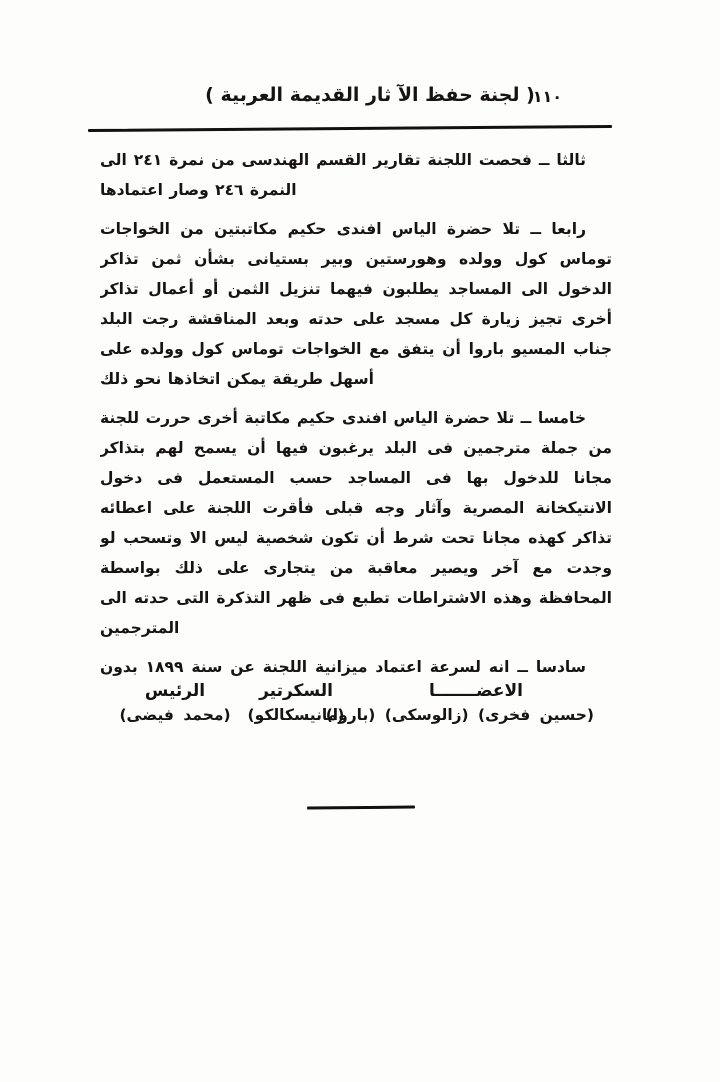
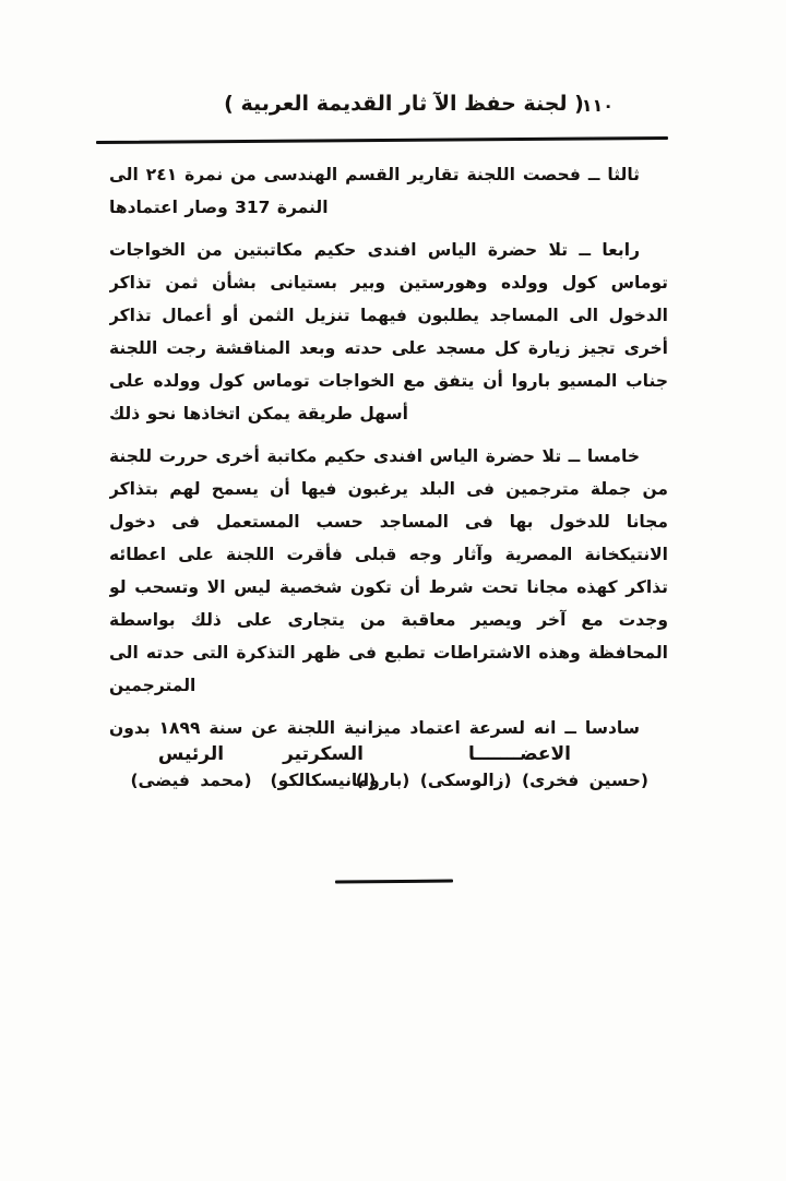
  ( لجنة حفظ الآ ثار القديمة العربية )
  ١١٠
- ثالثا ــ فحصت اللجنة تقارير القسم الهندسى من نمرة ٢٤١ الى النمرة ٢٤٦ وصار اعتمادها
+ ثالثا ــ فحصت اللجنة تقارير القسم الهندسى من نمرة ٢٤١ الى النمرة 317 وصار اعتمادها
- رابعا ــ تلا حضرة الياس افندى حكيم مكاتبتين من الخواجات توماس كول وولده وهورستين وبير بستيانى بشأن ثمن تذاكر الدخول الى المساجد يطلبون فيهما تنزيل الثمن أو أعمال تذاكر أخرى تجيز زيارة كل مسجد على حدته وبعد المناقشة رجت البلد جناب المسيو باروا أن يتفق مع الخواجات توماس كول وولده على أسهل طريقة يمكن اتخاذها نحو ذلك
+ رابعا ــ تلا حضرة الياس افندى حكيم مكاتبتين من الخواجات توماس كول وولده وهورستين وبير بستيانى بشأن ثمن تذاكر الدخول الى المساجد يطلبون فيهما تنزيل الثمن أو أعمال تذاكر أخرى تجيز زيارة كل مسجد على حدته وبعد المناقشة رجت اللجنة جناب المسيو باروا أن يتفق مع الخواجات توماس كول وولده على أسهل طريقة يمكن اتخاذها نحو ذلك
  خامسا ــ تلا حضرة الياس افندى حكيم مكاتبة أخرى حررت للجنة من جملة مترجمين فى البلد يرغبون فيها أن يسمح لهم بتذاكر مجانا للدخول بها فى المساجد حسب المستعمل فى دخول الانتيكخانة المصرية وآثار وجه قبلى فأقرت اللجنة على اعطائه تذاكر كهذه مجانا تحت شرط أن تكون شخصية ليس الا وتسحب لو وجدت مع آخر ويصير معاقبة من يتجارى على ذلك بواسطة المحافظة وهذه الاشتراطات تطبع فى ظهر التذكرة التى حدته الى المترجمين
  الاعضـــــــا
  (حسين فخرى) (زالوسكى) (باروا)
  السكرتير
  (مانيسكالكو)
  الرئيس
  (محمد فيضى)
